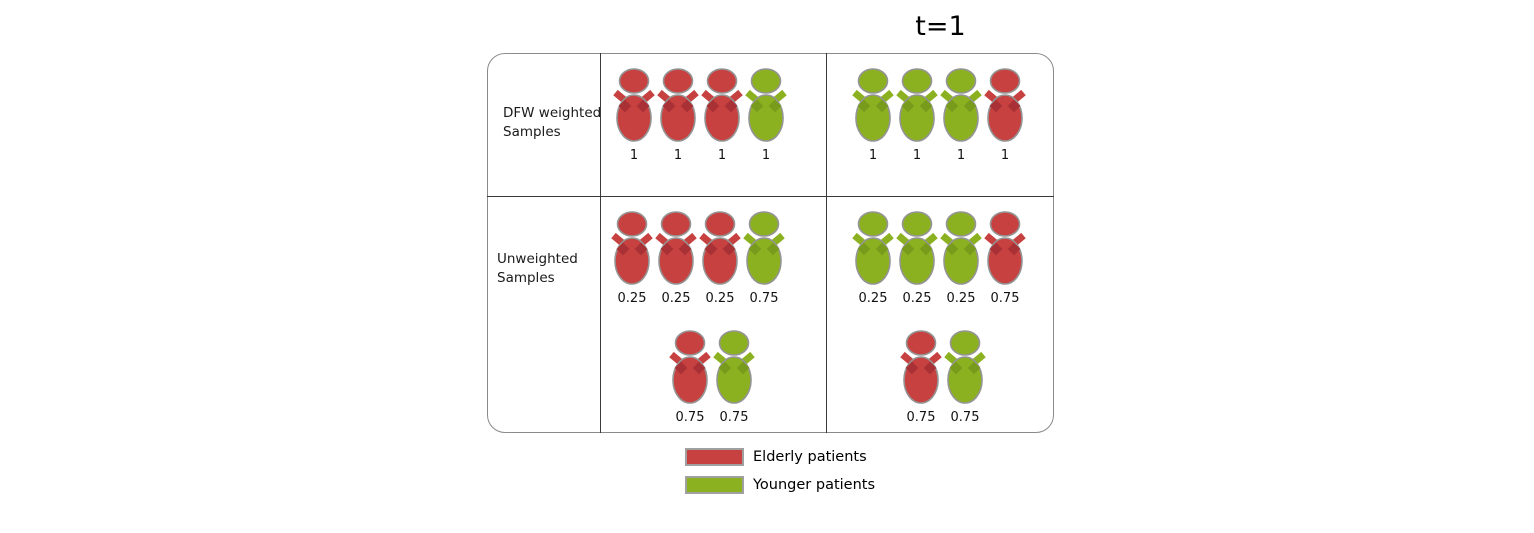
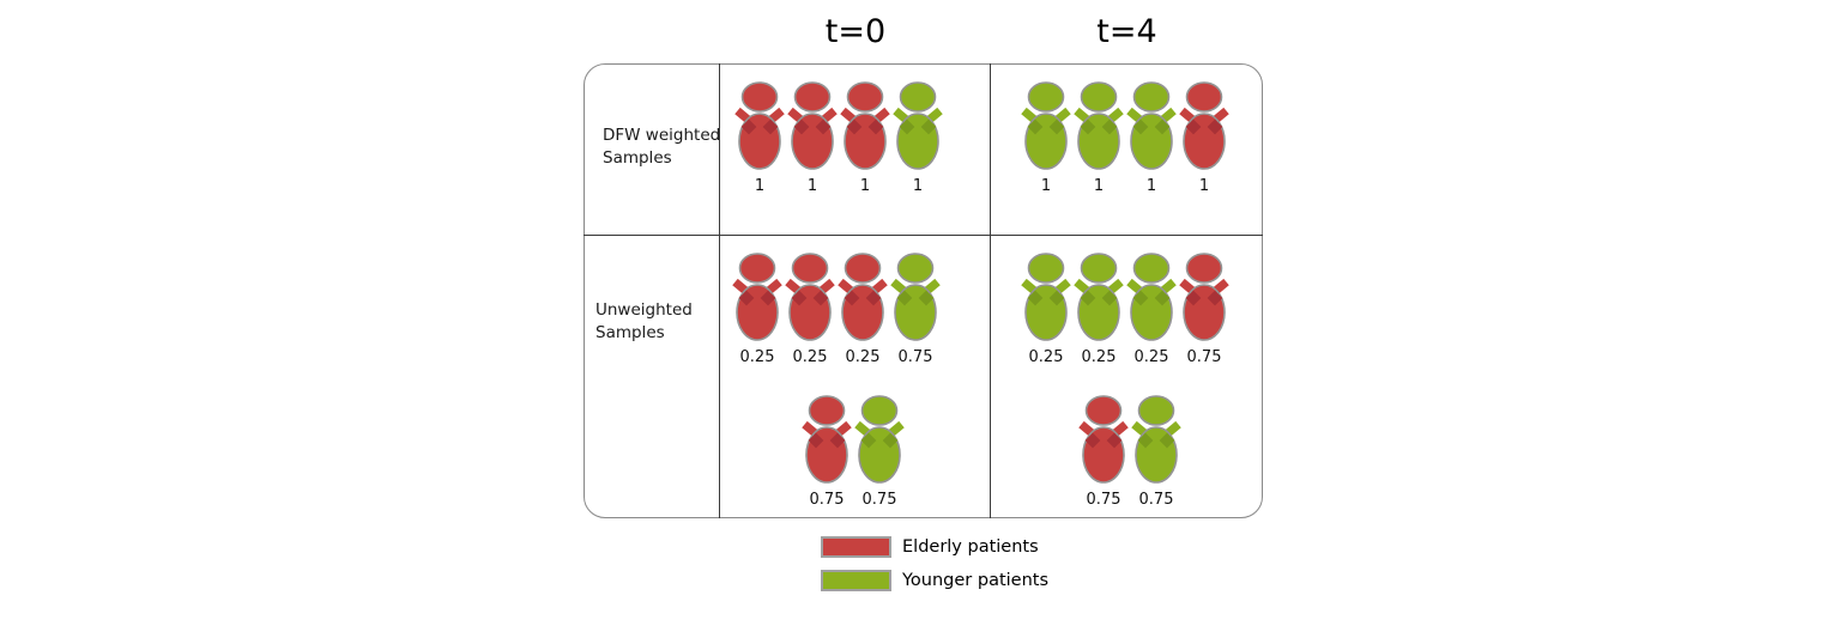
+ t=0
- t=1
+ t=4
  DFW weighted
  Samples
  Unweighted
  Samples
  1
  1
  1
  1
  1
  1
  1
  1
  0.25
  0.25
  0.25
  0.75
  0.25
  0.25
  0.25
  0.75
  0.75
  0.75
  0.75
  0.75
  Elderly patients
  Younger patients
